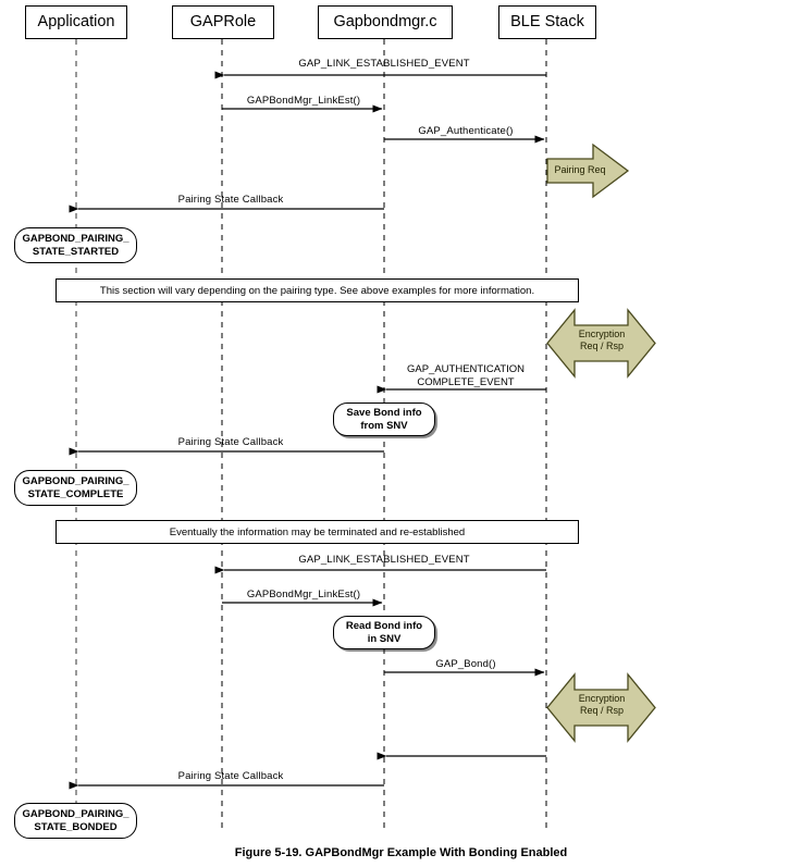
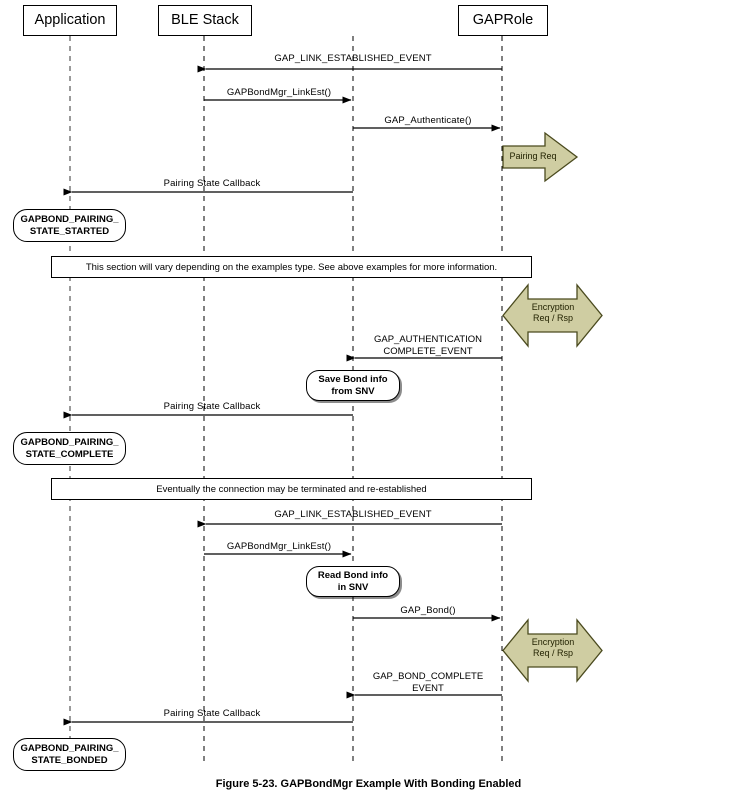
  Application
- GAPRole
+ BLE Stack
- Gapbondmgr.c
- BLE Stack
+ GAPRole
  GAP_LINK_ESTABLISHED_EVENT
  GAPBondMgr_LinkEst()
  GAP_Authenticate()
  Pairing State Callback
  GAP_AUTHENTICATION
  COMPLETE_EVENT
  Pairing State Callback
  GAP_LINK_ESTABLISHED_EVENT
  GAPBondMgr_LinkEst()
  GAP_Bond()
+ GAP_BOND_COMPLETE
+ EVENT
  Pairing State Callback
  Pairing Req
  Encryption
  Req / Rsp
  Encryption
  Req / Rsp
- This section will vary depending on the pairing type. See above examples for more information.
+ This section will vary depending on the examples type. See above examples for more information.
- Eventually the information may be terminated and re-established
+ Eventually the connection may be terminated and re-established
  GAPBOND_PAIRING_
  STATE_STARTED
  GAPBOND_PAIRING_
  STATE_COMPLETE
  GAPBOND_PAIRING_
  STATE_BONDED
  Save Bond info
  from SNV
  Read Bond info
  in SNV
- Figure 5-19. GAPBondMgr Example With Bonding Enabled
+ Figure 5-23. GAPBondMgr Example With Bonding Enabled
